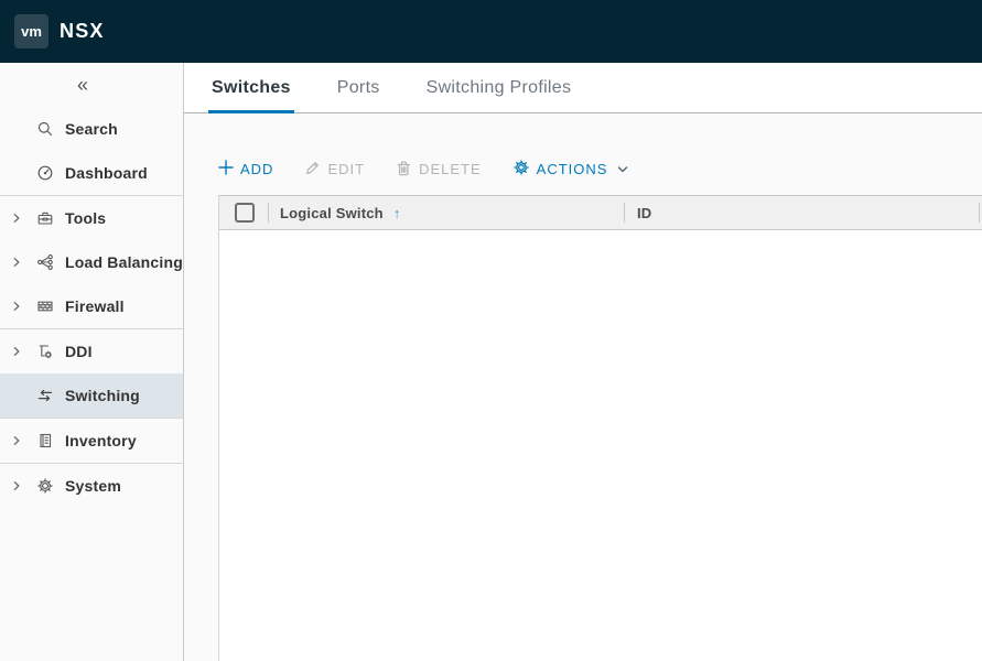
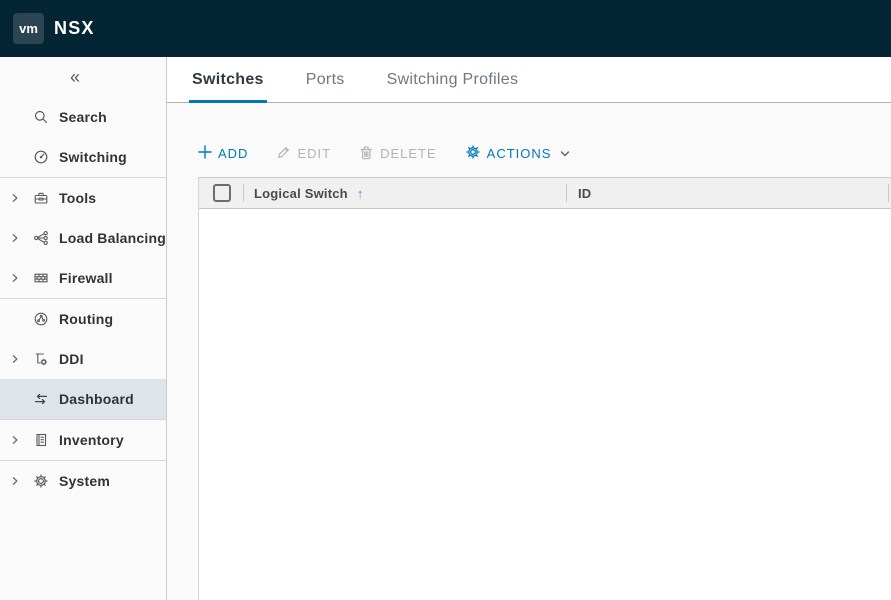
  vm
  NSX
  «
  Search
- Dashboard
+ Switching
  Tools
  Load Balancing
  Firewall
+ Routing
  DDI
- Switching
+ Dashboard
  Inventory
  System
  Switches
  Ports
  Switching Profiles
  ADD
  EDIT
  DELETE
  ACTIONS
  Logical Switch
  ↑
  ID
